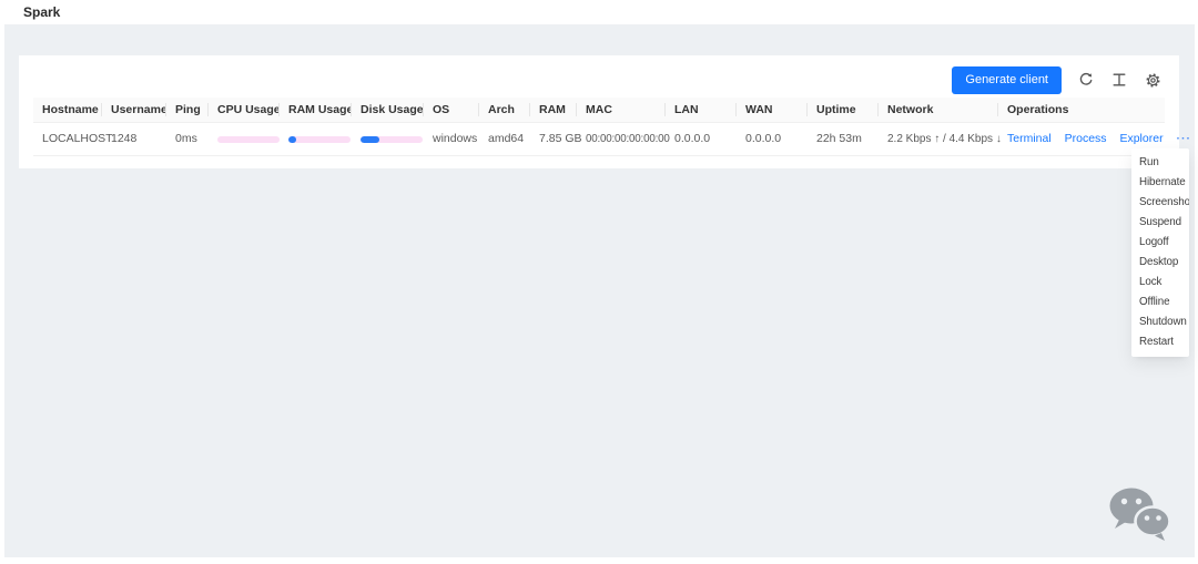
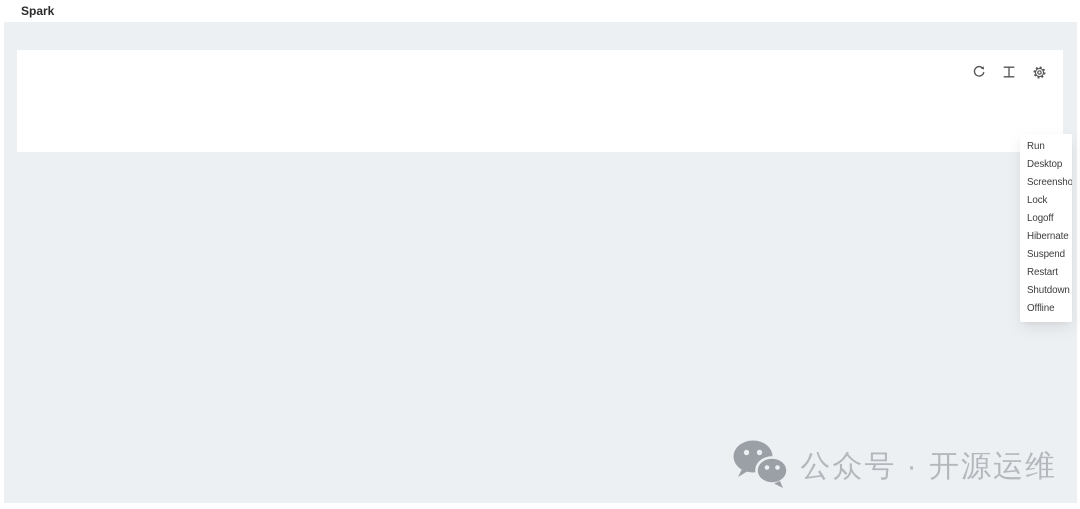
  Spark
- Generate client
- Hostname	Username	Ping	CPU Usage	RAM Usage	Disk Usage	OS	Arch	RAM	MAC	LAN	WAN	Uptime	Network	Operations
- LOCALHOST	1248	0ms				windows	amd64	7.85 GB	00:00:00:00:00:00	0.0.0.0	0.0.0.0	22h 53m	2.2 Kbps ↑ / 4.4 Kbps ↓	Terminal Process Explorer ···
  Run
- Hibernate
+ Desktop
  Screensho
- Suspend
+ Lock
  Logoff
- Desktop
+ Hibernate
- Lock
+ Suspend
- Offline
+ Restart
  Shutdown
- Restart
+ Offline
+ 公众号 · 开源运维
